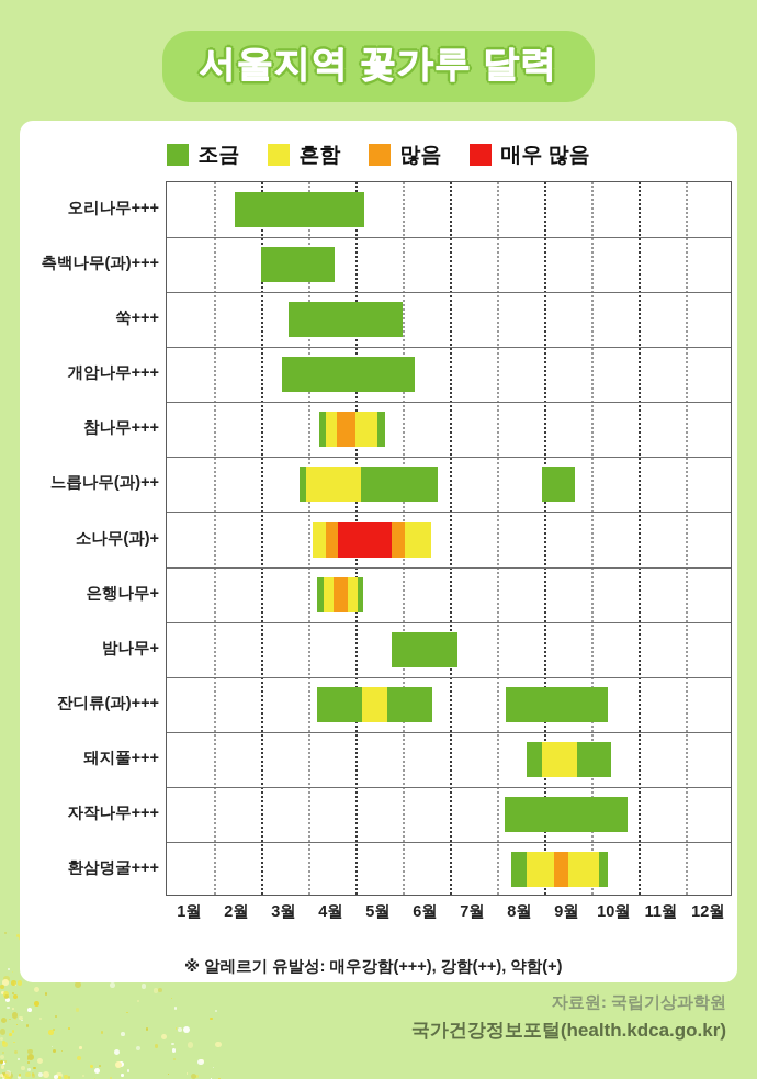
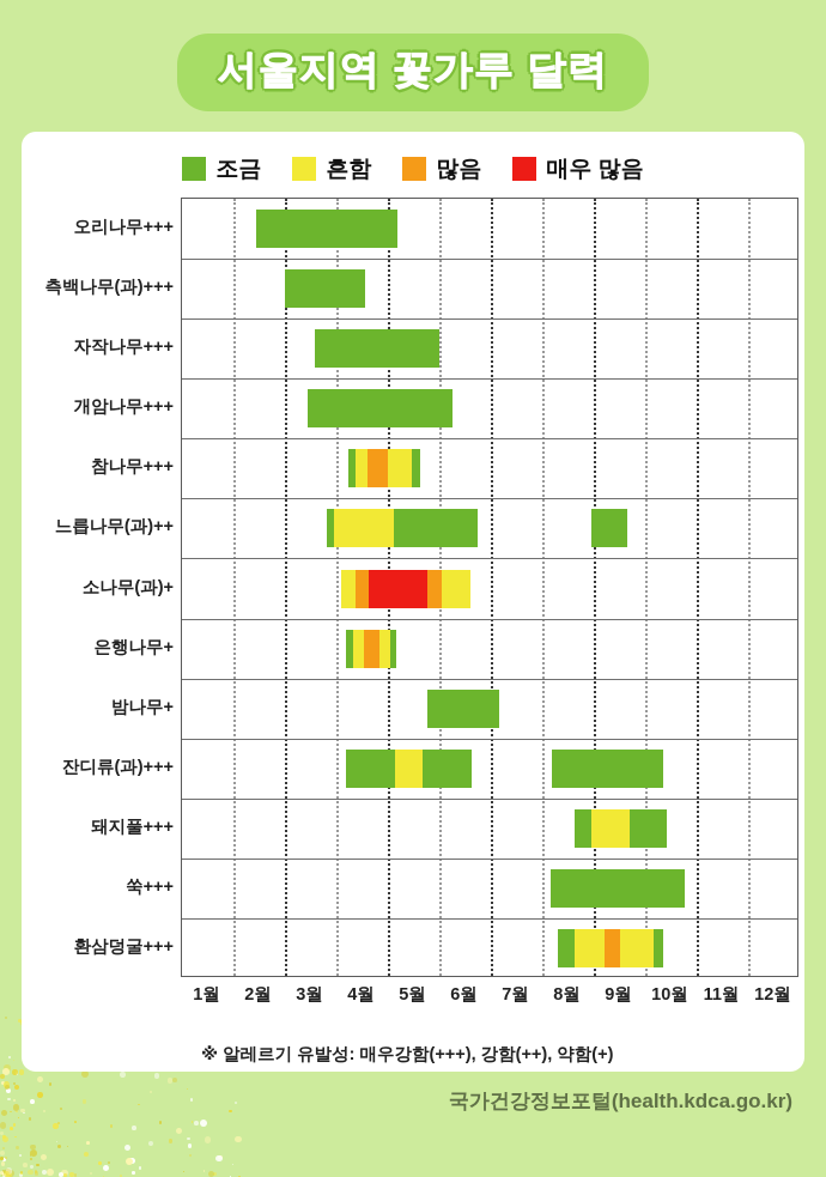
  서울지역 꽃가루 달력
  조금
  흔함
  많음
  매우 많음
  오리나무+++
  측백나무(과)+++
- 쑥+++
+ 자작나무+++
  개암나무+++
  참나무+++
  느릅나무(과)++
  소나무(과)+
  은행나무+
  밤나무+
  잔디류(과)+++
  돼지풀+++
- 자작나무+++
+ 쑥+++
  환삼덩굴+++
  1월
  2월
  3월
  4월
  5월
  6월
  7월
  8월
  9월
  10월
  11월
  12월
  ※ 알레르기 유발성: 매우강함(+++), 강함(++), 약함(+)
- 자료원: 국립기상과학원
  국가건강정보포털(health.kdca.go.kr)
